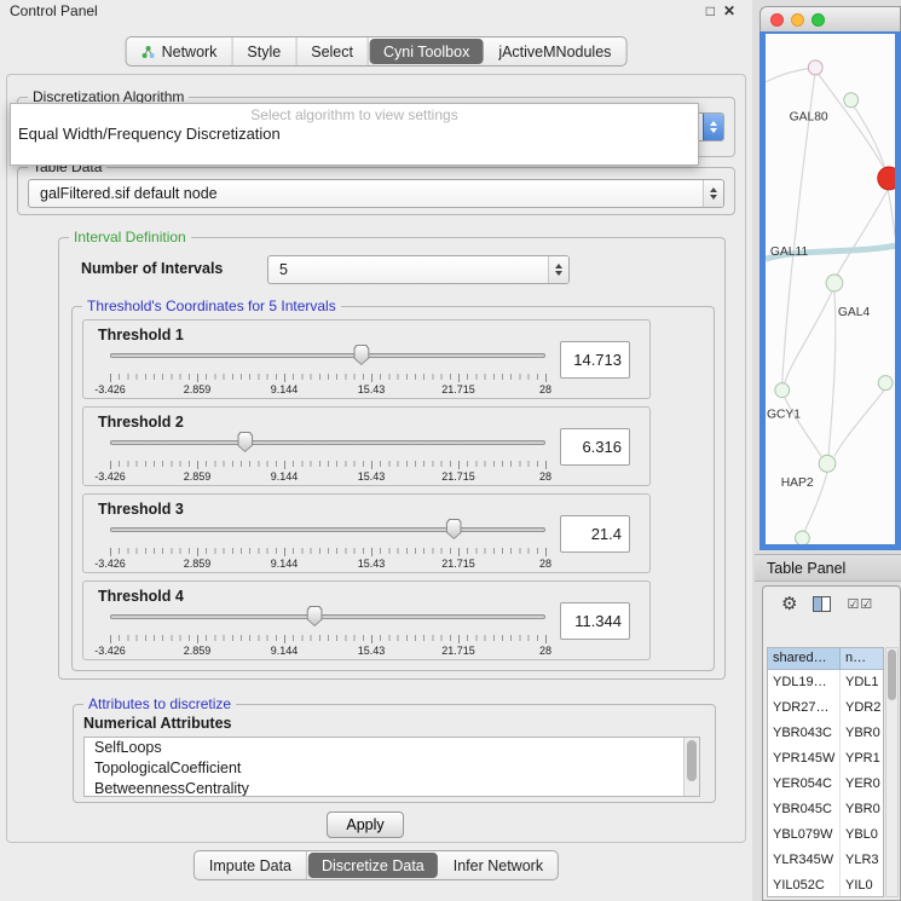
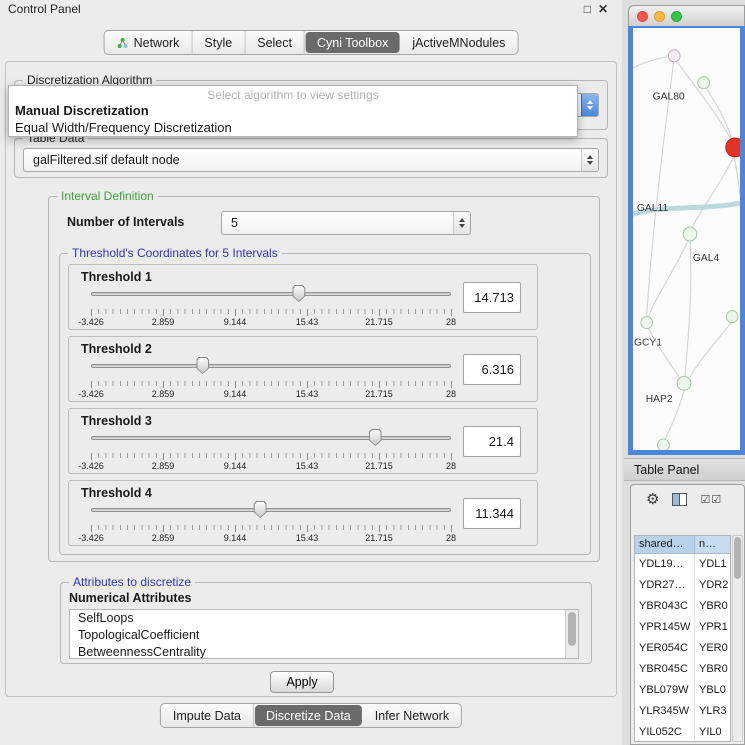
  Control Panel
  □
  ✕
  Network
  Style
  Select
  Cyni Toolbox
  jActiveMNodules
  Discretization Algorithm
  Select algorithm to view settings
+ Manual Discretization
  Equal Width/Frequency Discretization
  Table Data
  galFiltered.sif default node
  Interval Definition
  Number of Intervals
  5
  Threshold's Coordinates for 5 Intervals
  Threshold 1
  -3.426
  2.859
  9.144
  15.43
  21.715
  28
  14.713
  Threshold 2
  -3.426
  2.859
  9.144
  15.43
  21.715
  28
  6.316
  Threshold 3
  -3.426
  2.859
  9.144
  15.43
  21.715
  28
  21.4
  Threshold 4
  -3.426
  2.859
  9.144
  15.43
  21.715
  28
  11.344
  Attributes to discretize
  Numerical Attributes
  SelfLoops
  TopologicalCoefficient
  BetweennessCentrality
  Apply
  Impute Data
  Discretize Data
  Infer Network
  GAL80
  GAL11
  GAL4
  GCY1
  HAP2
  Table Panel
  ⚙
  ☑☑
  shared…
  n…
  YDL19…
  YDL1
  YDR27…
  YDR2
  YBR043C
  YBR0
  YPR145W
  YPR1
  YER054C
  YER0
  YBR045C
  YBR0
  YBL079W
  YBL0
  YLR345W
  YLR3
  YIL052C
  YIL0
